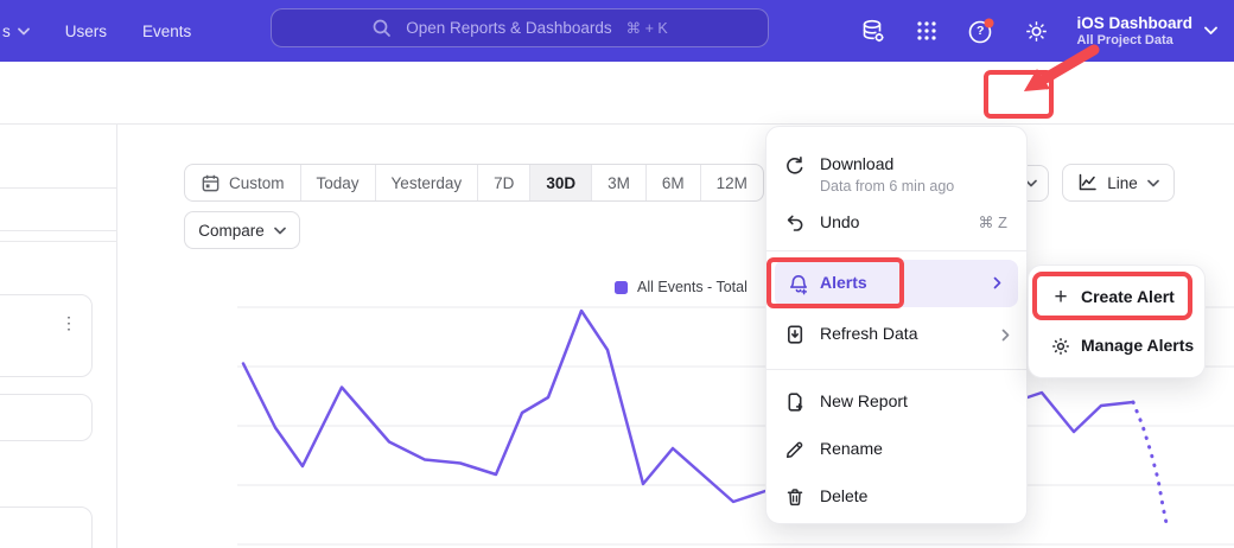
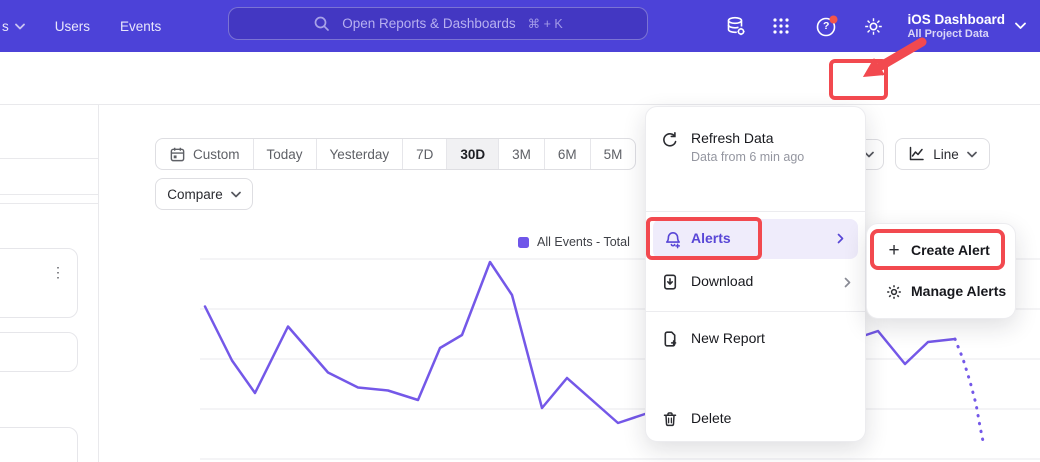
  All Events - Total
  s
  Users
  Events
  Open Reports & Dashboards
  ⌘ + K
  ?
  iOS Dashboard
  All Project Data
  ⋮
  Custom
  Today
  Yesterday
  7D
  30D
  3M
  6M
- 12M
+ 5M
  Compare
  Line
- Download
+ Refresh Data
  Data from 6 min ago
- Undo
- ⌘ Z
  Alerts
- Refresh Data
+ Download
  New Report
- Rename
  Delete
  +
  Create Alert
  Manage Alerts
